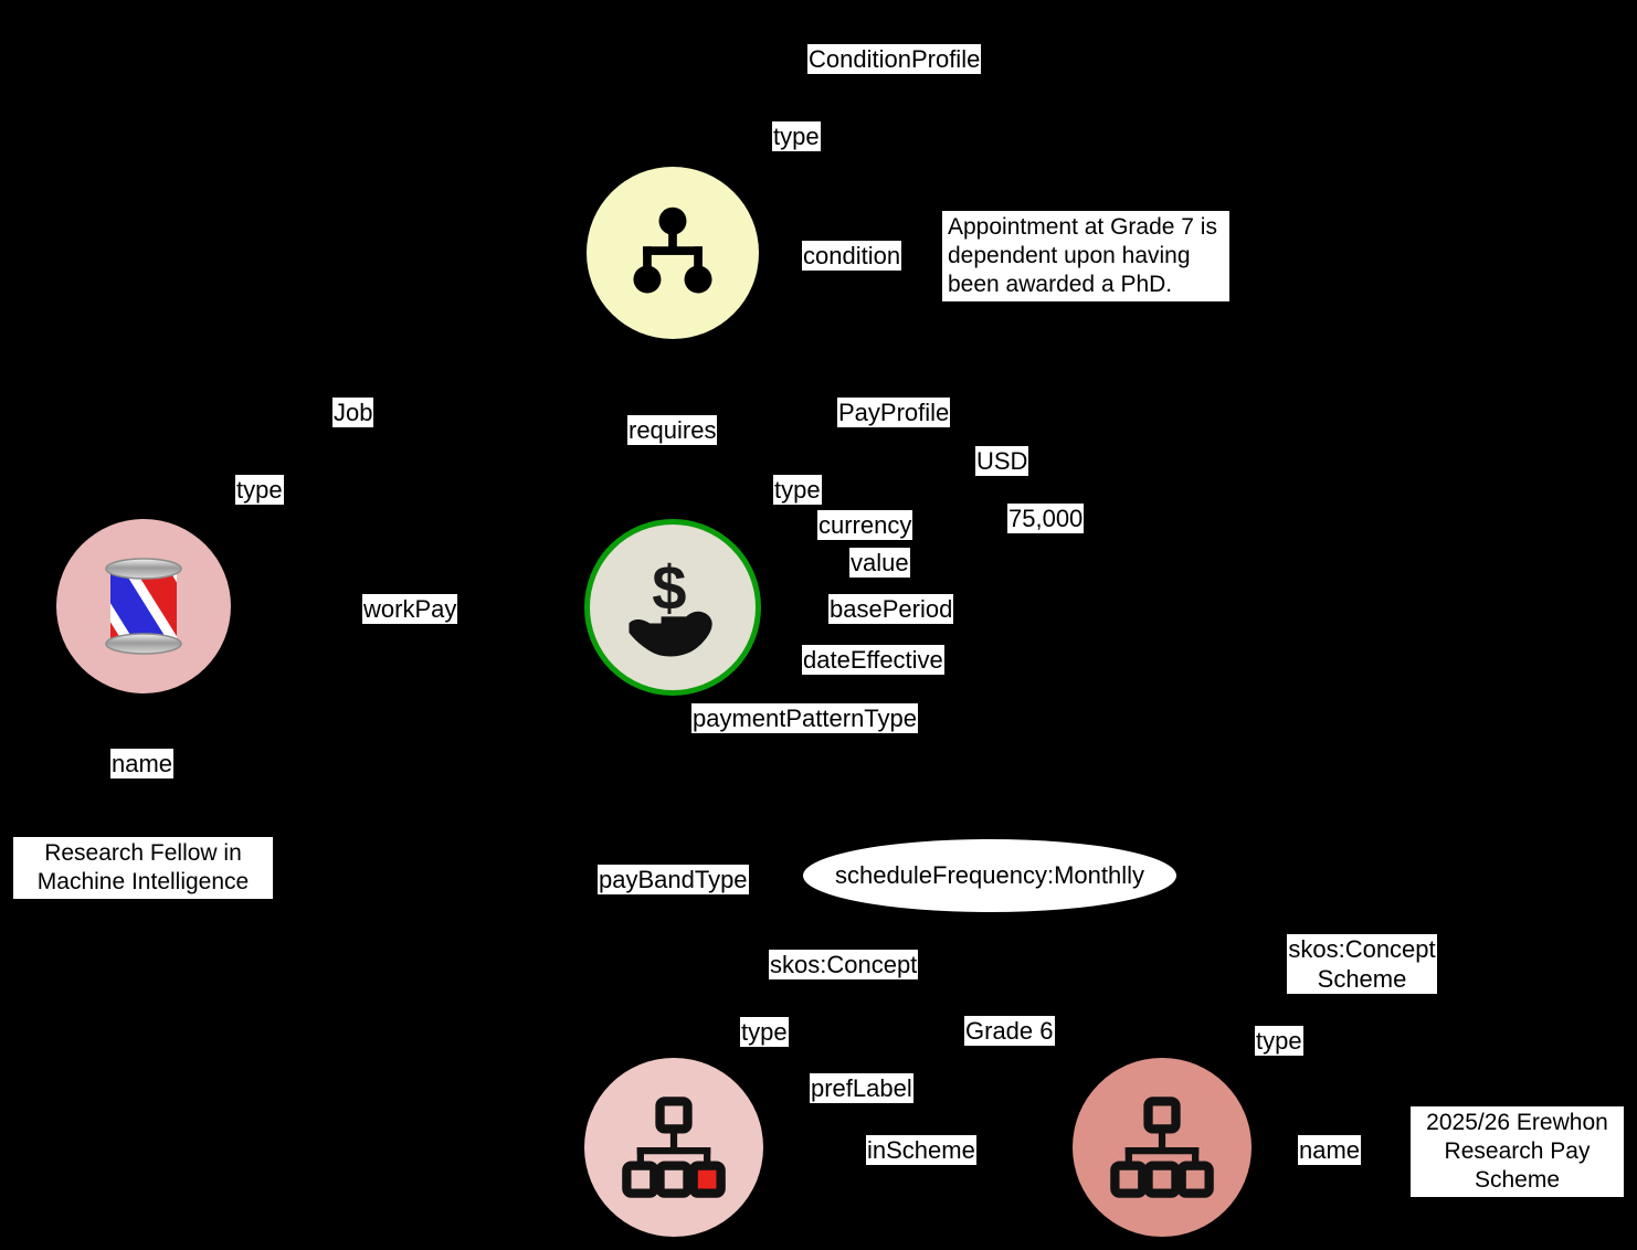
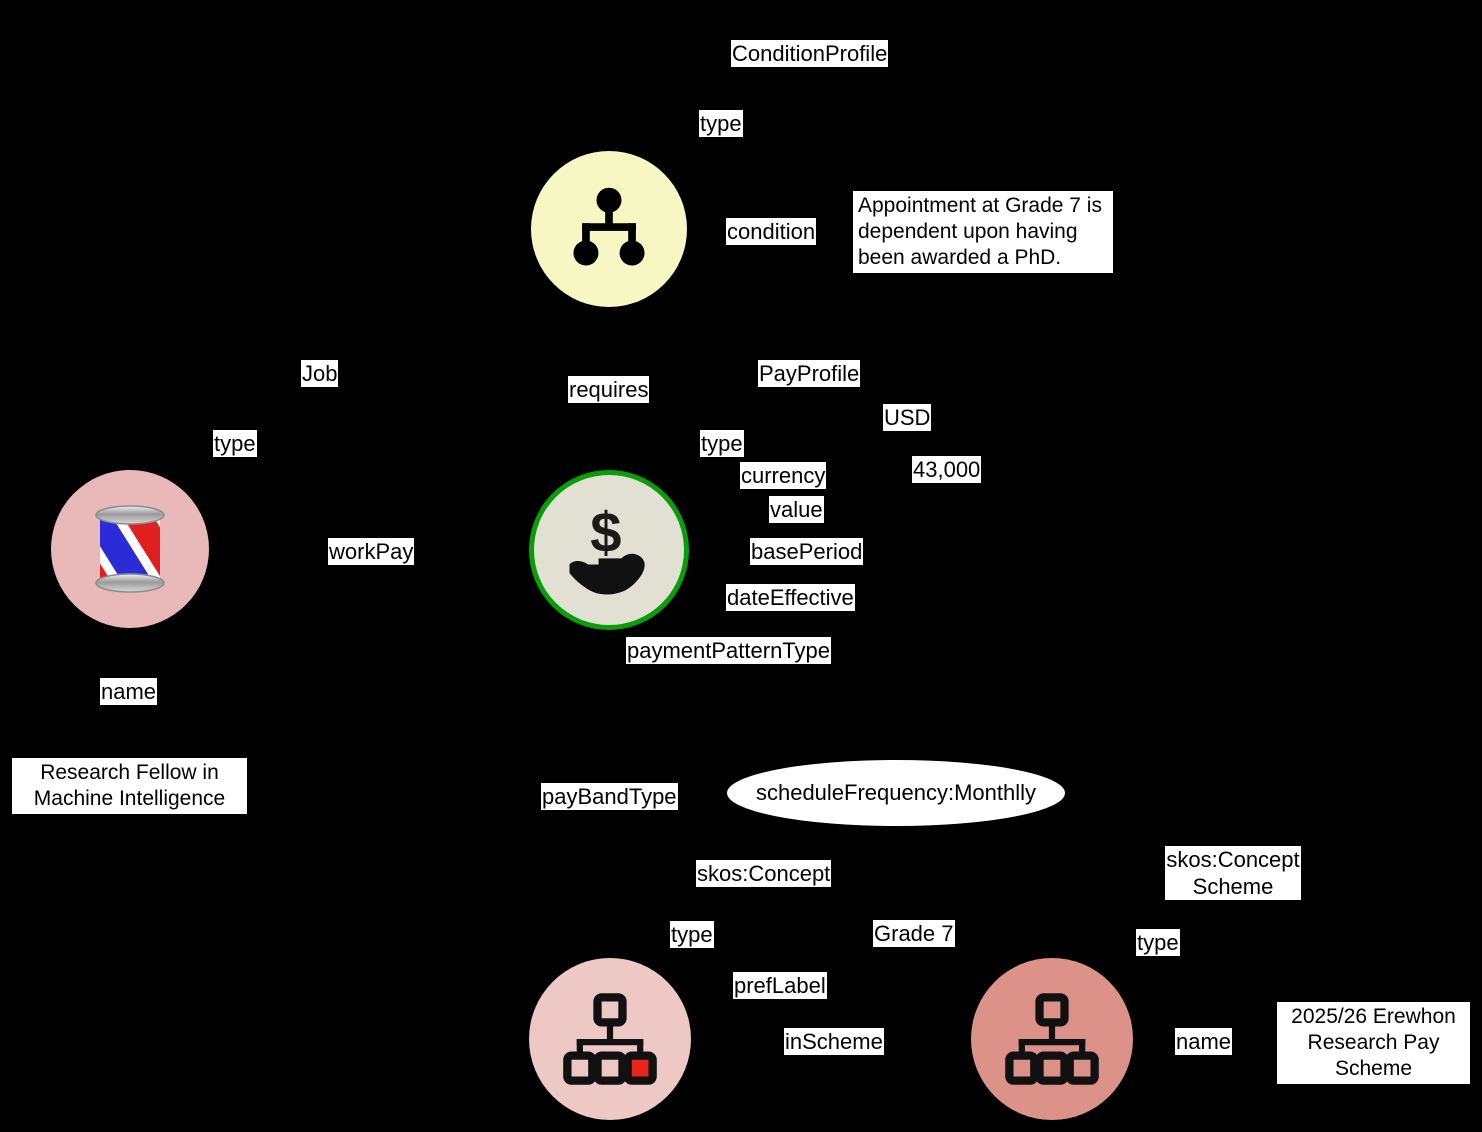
  $
  ConditionProfile
  type
  condition
  Job
  requires
  PayProfile
  USD
  type
  type
  currency
- 75,000
+ 43,000
  value
  workPay
  basePeriod
  dateEffective
  paymentPatternType
  name
  payBandType
  skos:Concept
  skos:Concept
  Scheme
  type
- Grade 6
+ Grade 7
  type
  prefLabel
  inScheme
  name
  Appointment at Grade 7 is
  dependent upon having
  been awarded a PhD.
  Research Fellow in
  Machine Intelligence
  2025/26 Erewhon
  Research Pay
  Scheme
  scheduleFrequency:Monthlly
